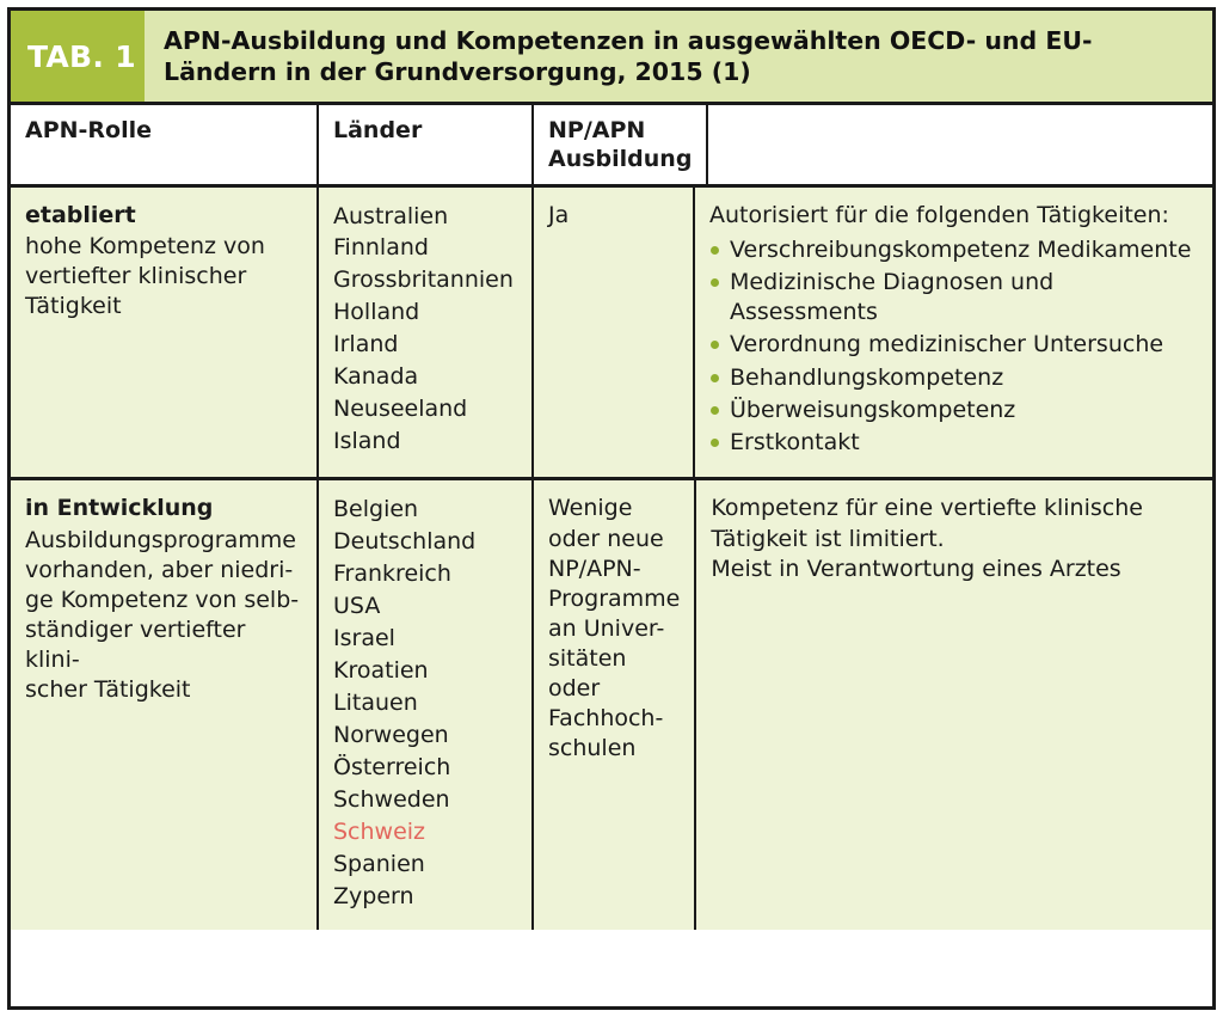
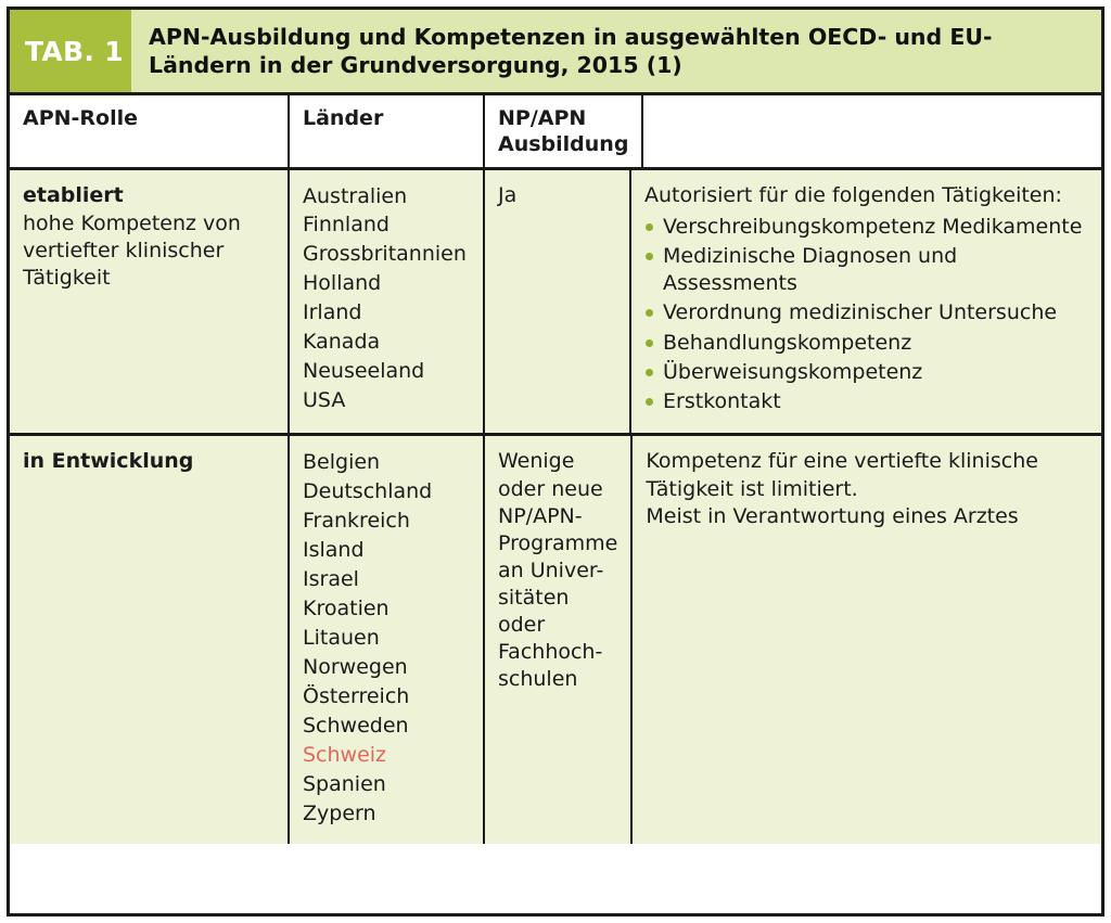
  TAB. 1
  APN-Ausbildung und Kompetenzen in ausgewählten OECD- und EU-Ländern in der Grundversorgung, 2015 (1)
  APN-Rolle
  Länder
  NP/APN
  Ausbildung
  etabliert
  hohe Kompetenz von
  vertiefter klinischer
  Tätigkeit
  Australien
  Finnland
  Grossbritannien
  Holland
  Irland
  Kanada
  Neuseeland
- Island
+ USA
  Ja
  Autorisiert für die folgenden Tätigkeiten:
  Verschreibungskompetenz Medikamente
  Medizinische Diagnosen und Assessments
  Verordnung medizinischer Untersuche
  Behandlungskompetenz
  Überweisungskompetenz
  Erstkontakt
  in Entwicklung
- Ausbildungsprogramme
- vorhanden, aber niedri-
- ge Kompetenz von selb-
- ständiger vertiefter klini-
- scher Tätigkeit
  Belgien
  Deutschland
  Frankreich
- USA
+ Island
  Israel
  Kroatien
  Litauen
  Norwegen
  Österreich
  Schweden
  Schweiz
  Spanien
  Zypern
  Wenige
  oder neue
  NP/APN-
  Programme
  an Univer-
  sitäten oder
  Fachhoch-
  schulen
  Kompetenz für eine vertiefte klinische
  Tätigkeit ist limitiert.
  Meist in Verantwortung eines Arztes
